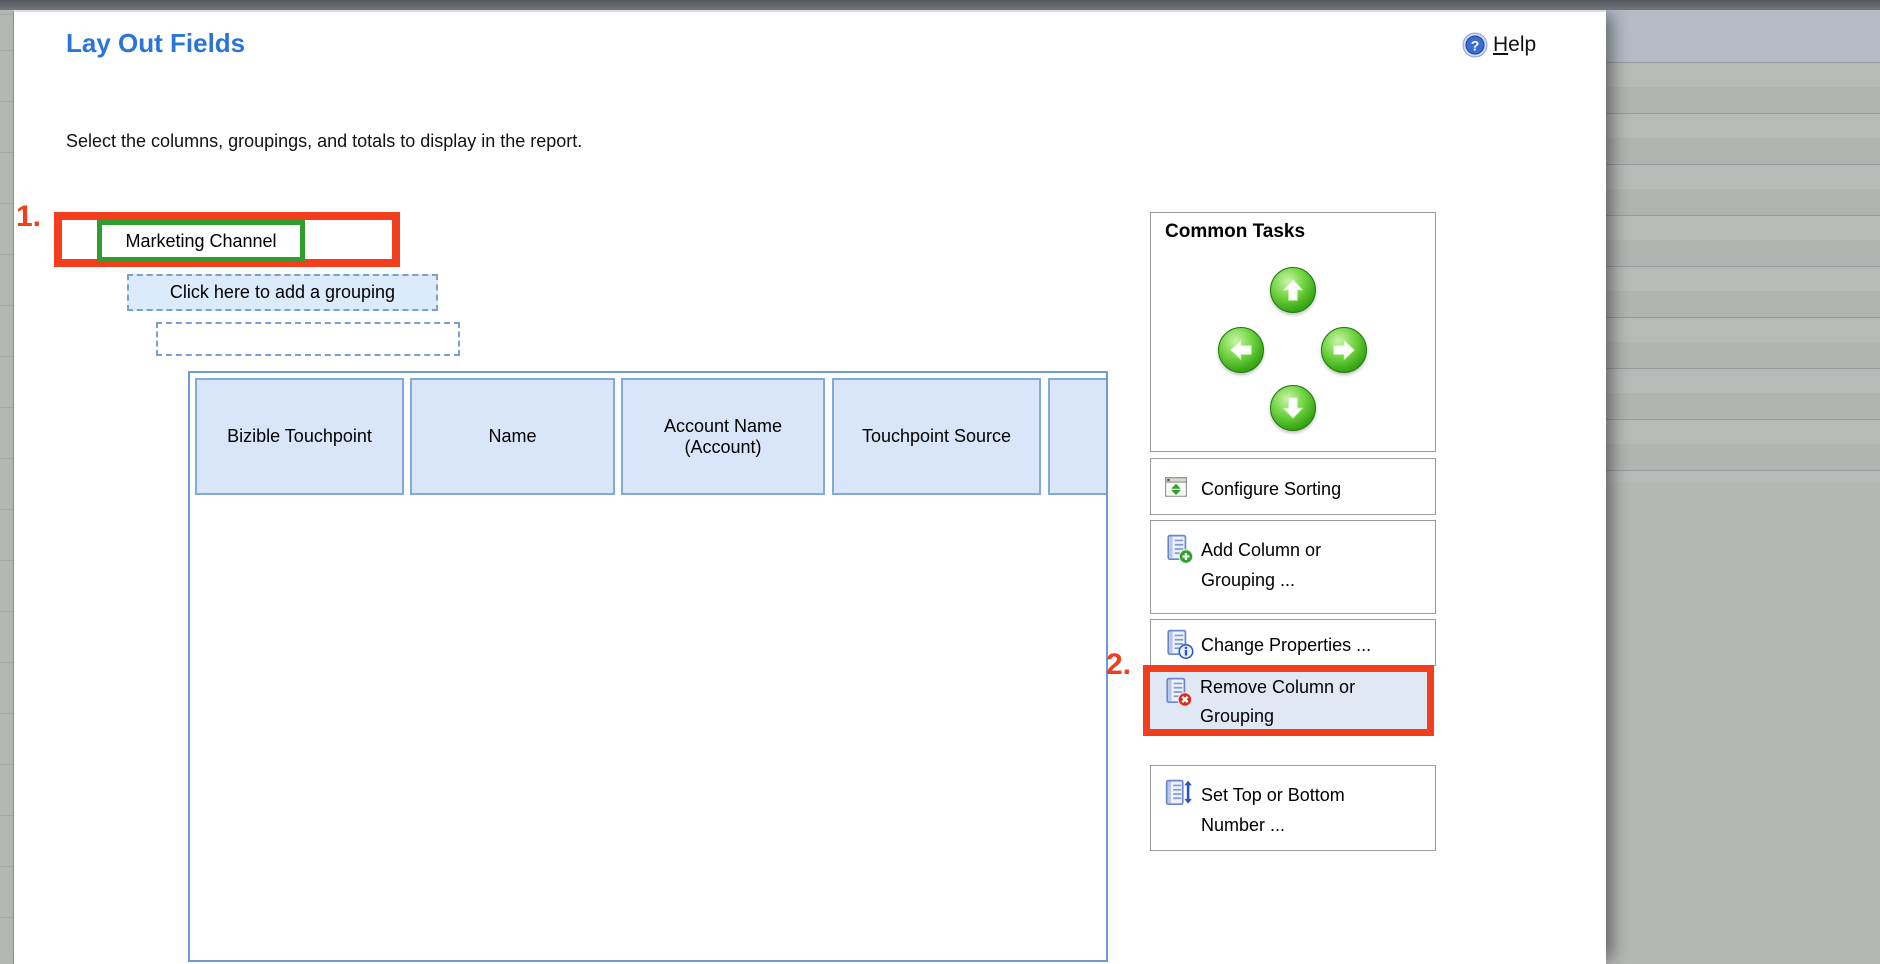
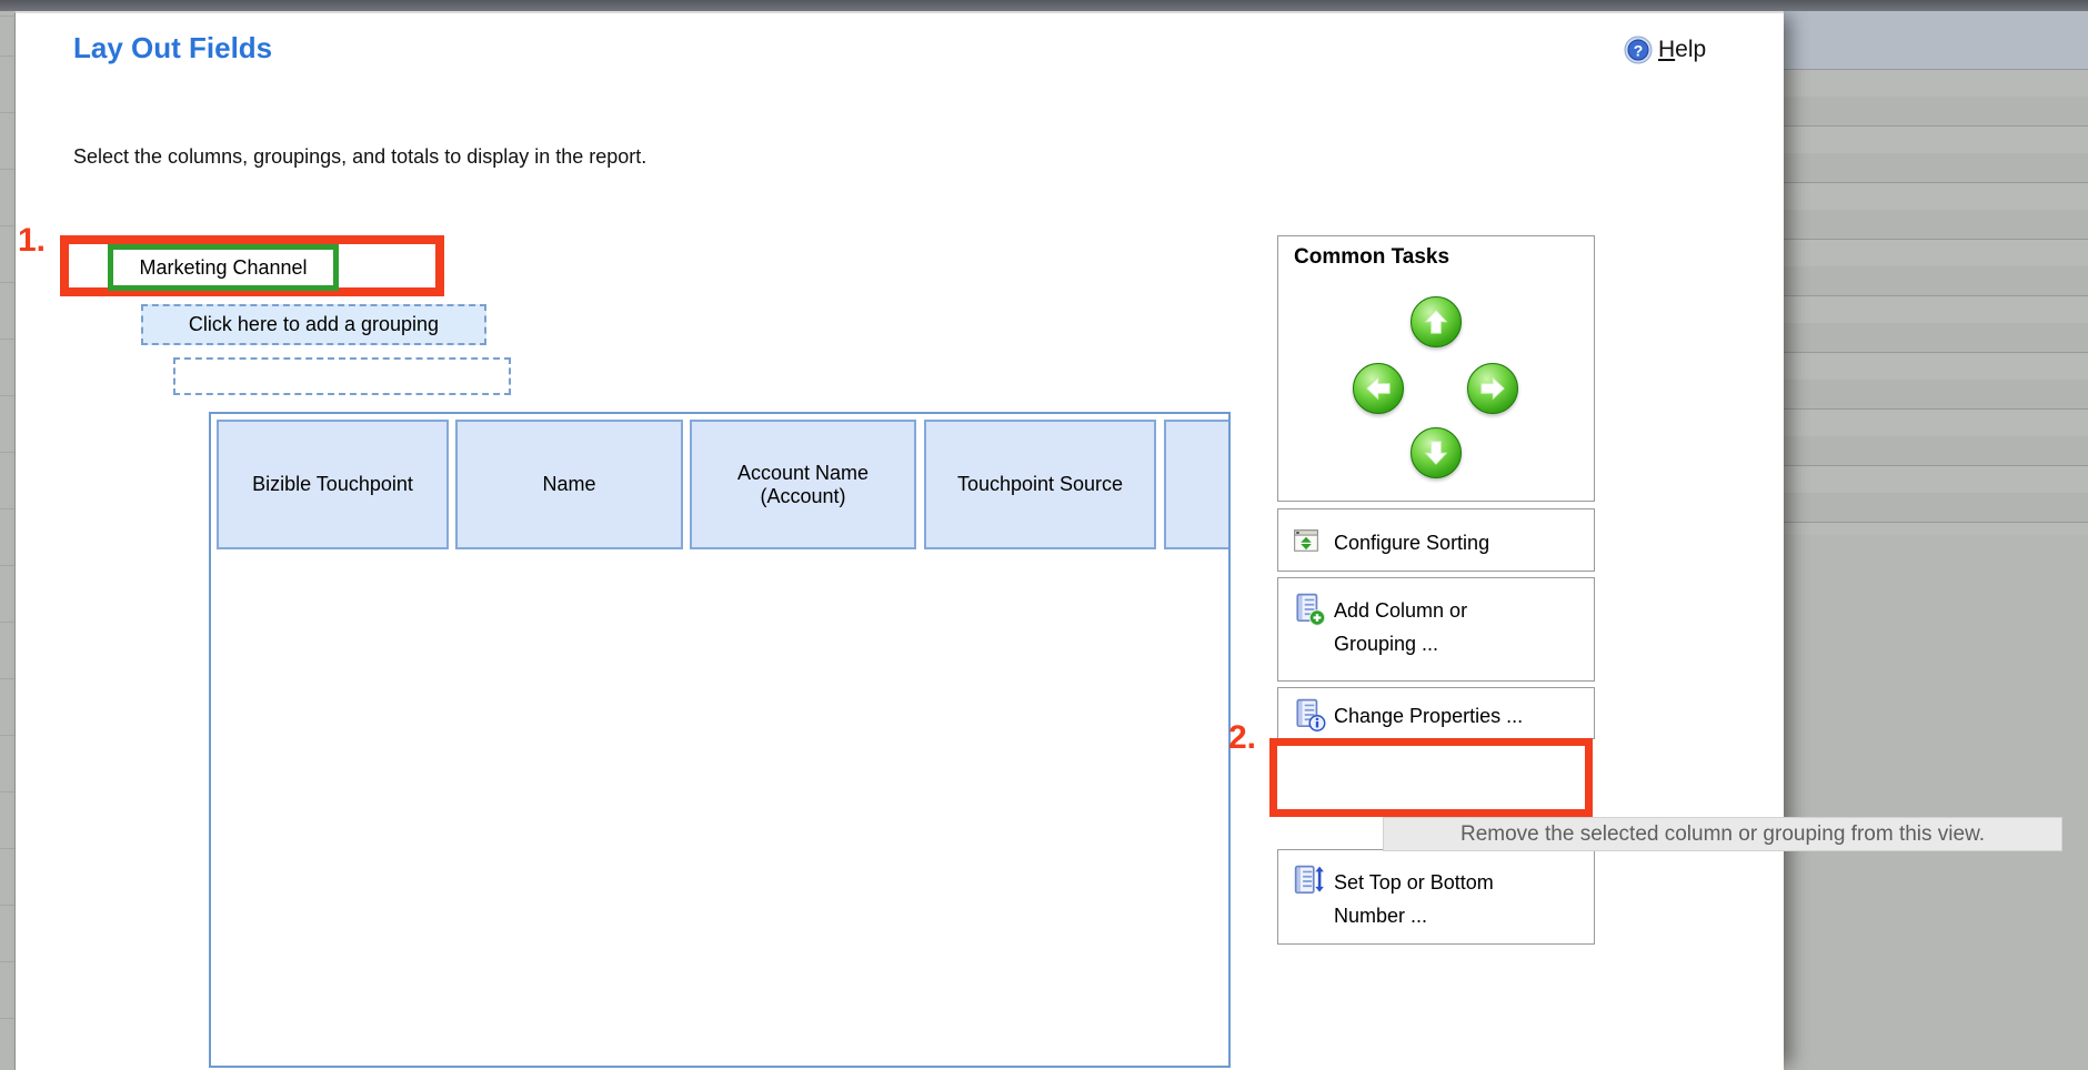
  Lay Out Fields
  ?
  Help
  Select the columns, groupings, and totals to display in the report.
  1.
  Marketing Channel
  Click here to add a grouping
  Bizible Touchpoint
  Name
  Account Name (Account)
  Touchpoint Source
  Common Tasks
  Configure Sorting
  Add Column or
  Grouping ...
  Change Properties ...
- Remove Column or
- Grouping
  2.
  Set Top or Bottom
  Number ...
+ Remove the selected column or grouping from this view.
